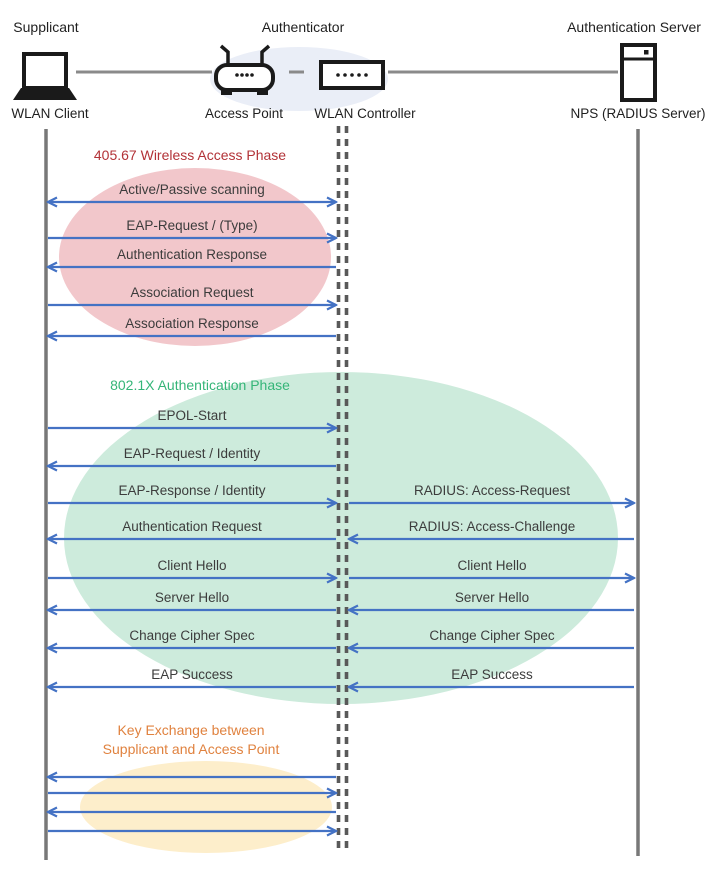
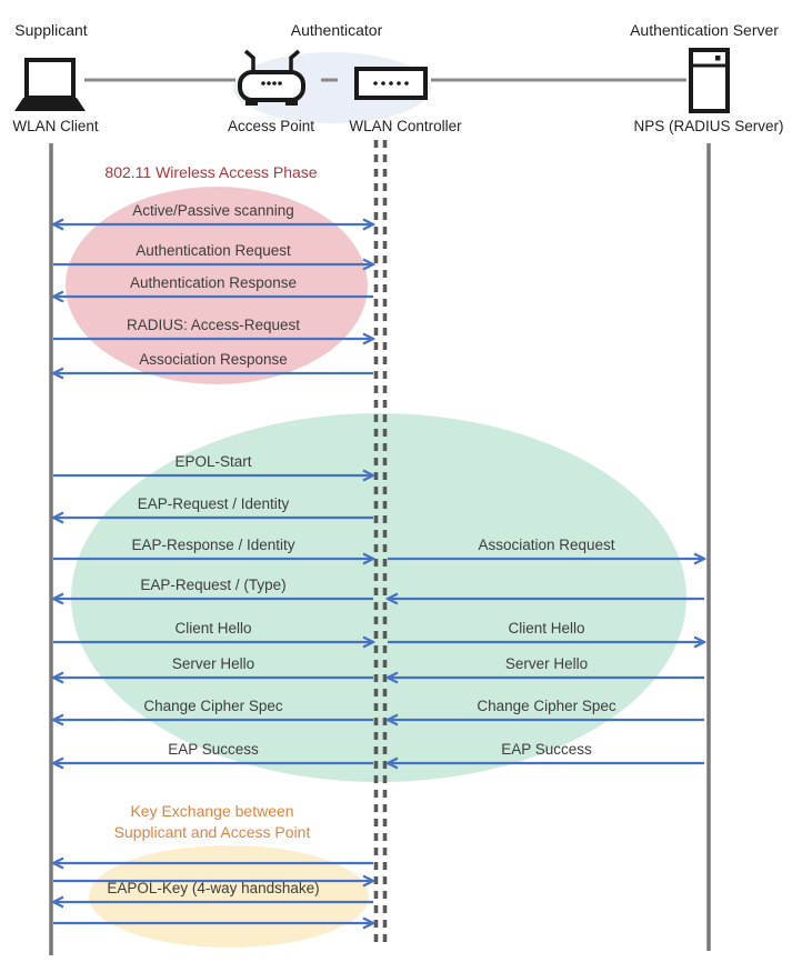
  Supplicant
  Authenticator
  Authentication Server
  WLAN Client
  Access Point
  WLAN Controller
  NPS (RADIUS Server)
- 405.67 Wireless Access Phase
+ 802.11 Wireless Access Phase
- 802.1X Authentication Phase
  Key Exchange between
  Supplicant and Access Point
  Active/Passive scanning
- EAP-Request / (Type)
+ Authentication Request
  Authentication Response
- Association Request
+ RADIUS: Access-Request
  Association Response
  EPOL-Start
  EAP-Request / Identity
  EAP-Response / Identity
- RADIUS: Access-Request
+ Association Request
- Authentication Request
+ EAP-Request / (Type)
- RADIUS: Access-Challenge
  Client Hello
  Client Hello
  Server Hello
  Server Hello
  Change Cipher Spec
  Change Cipher Spec
  EAP Success
  EAP Success
+ EAPOL-Key (4-way handshake)
